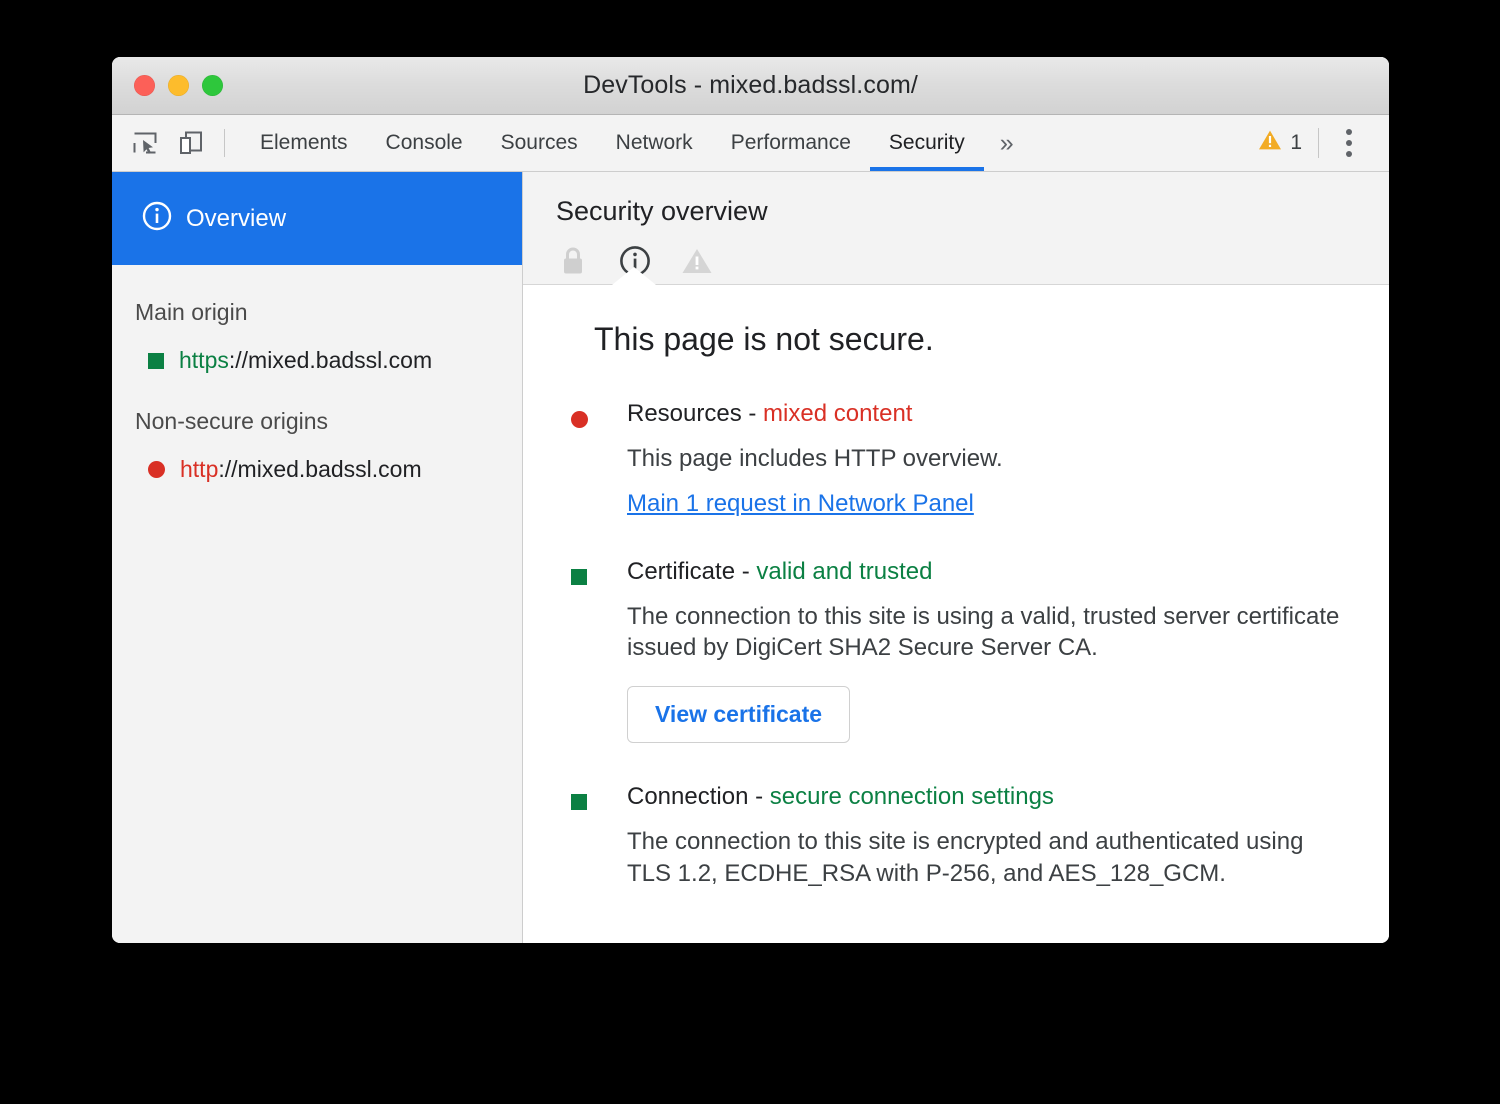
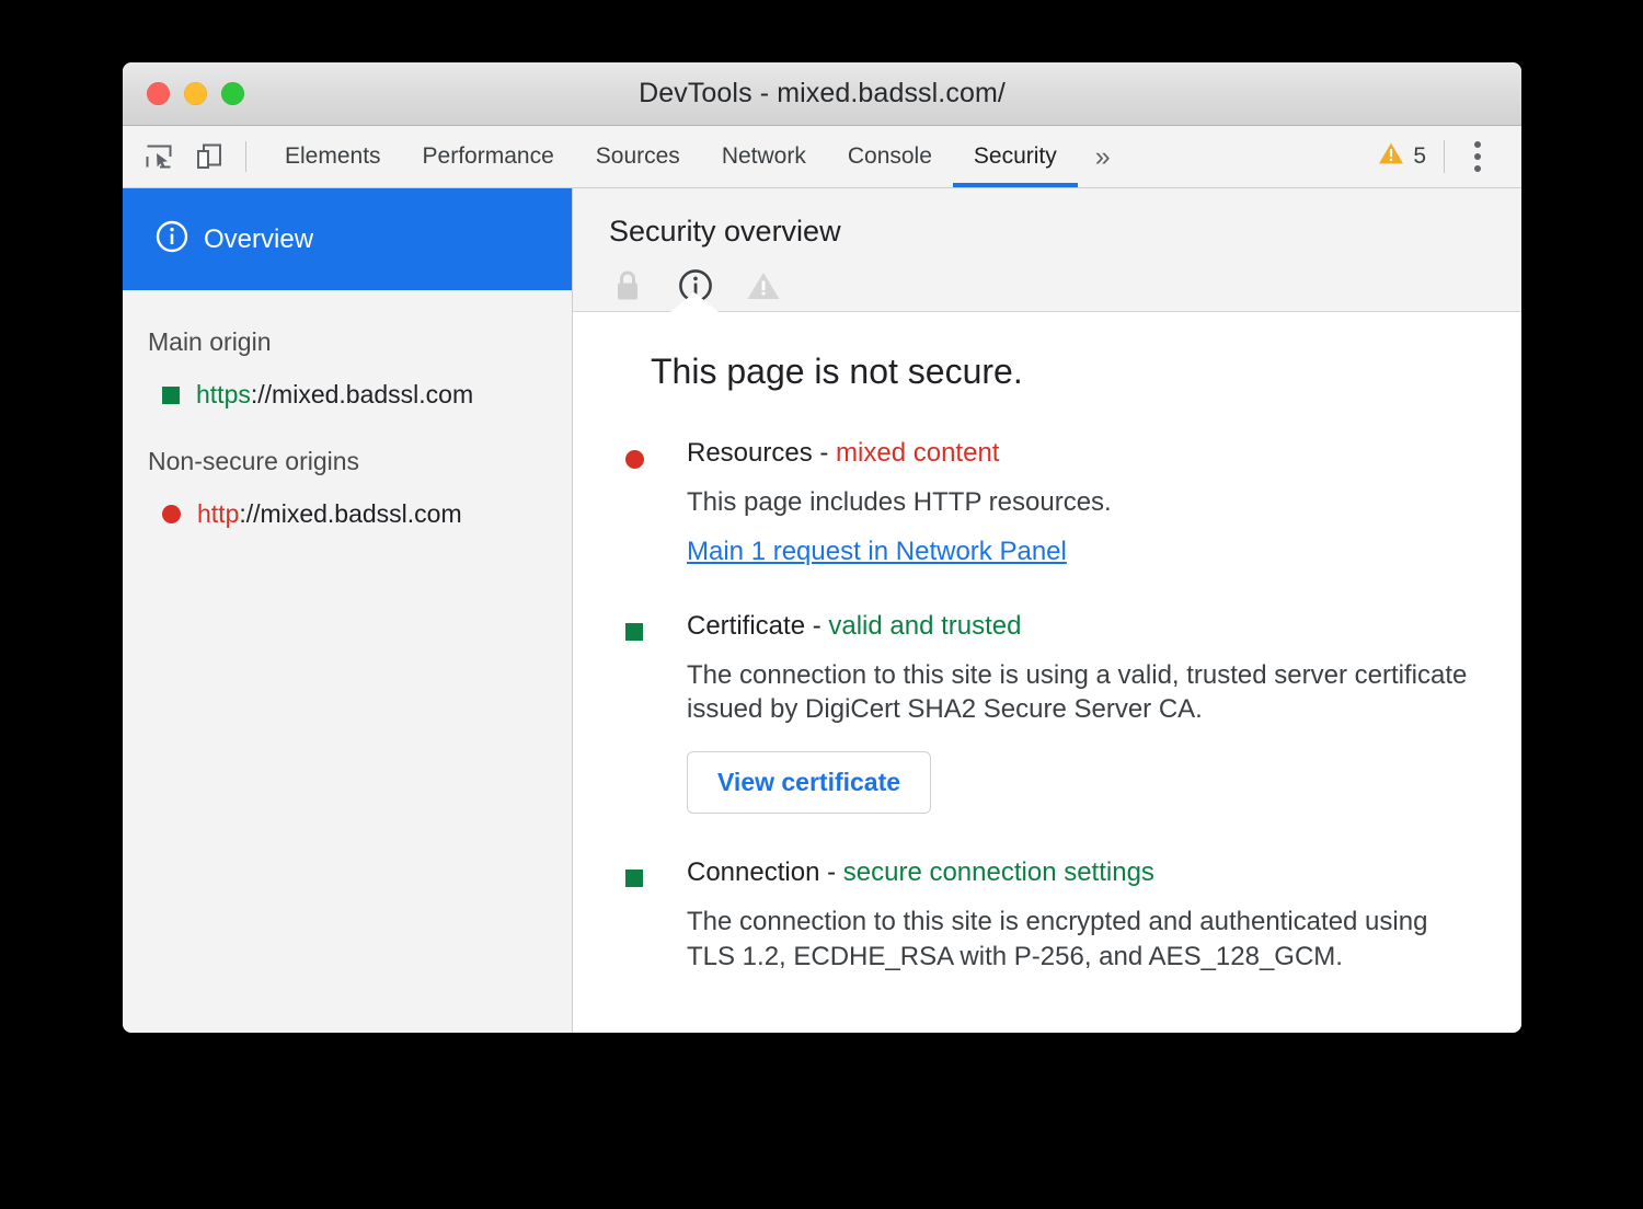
  DevTools - mixed.badssl.com/
  Elements
- Console
+ Performance
  Sources
  Network
- Performance
+ Console
  Security
  »
- 1
+ 5
  Overview
  Main origin
  https://mixed.badssl.com
  Non-secure origins
  http://mixed.badssl.com
  Security overview
  This page is not secure.
  Resources - mixed content
- This page includes HTTP overview.
+ This page includes HTTP resources.
  Main 1 request in Network Panel
  Certificate - valid and trusted
  The connection to this site is using a valid, trusted server certificate issued by DigiCert SHA2 Secure Server CA.
  View certificate
  Connection - secure connection settings
  The connection to this site is encrypted and authenticated using TLS 1.2, ECDHE_RSA with P-256, and AES_128_GCM.
